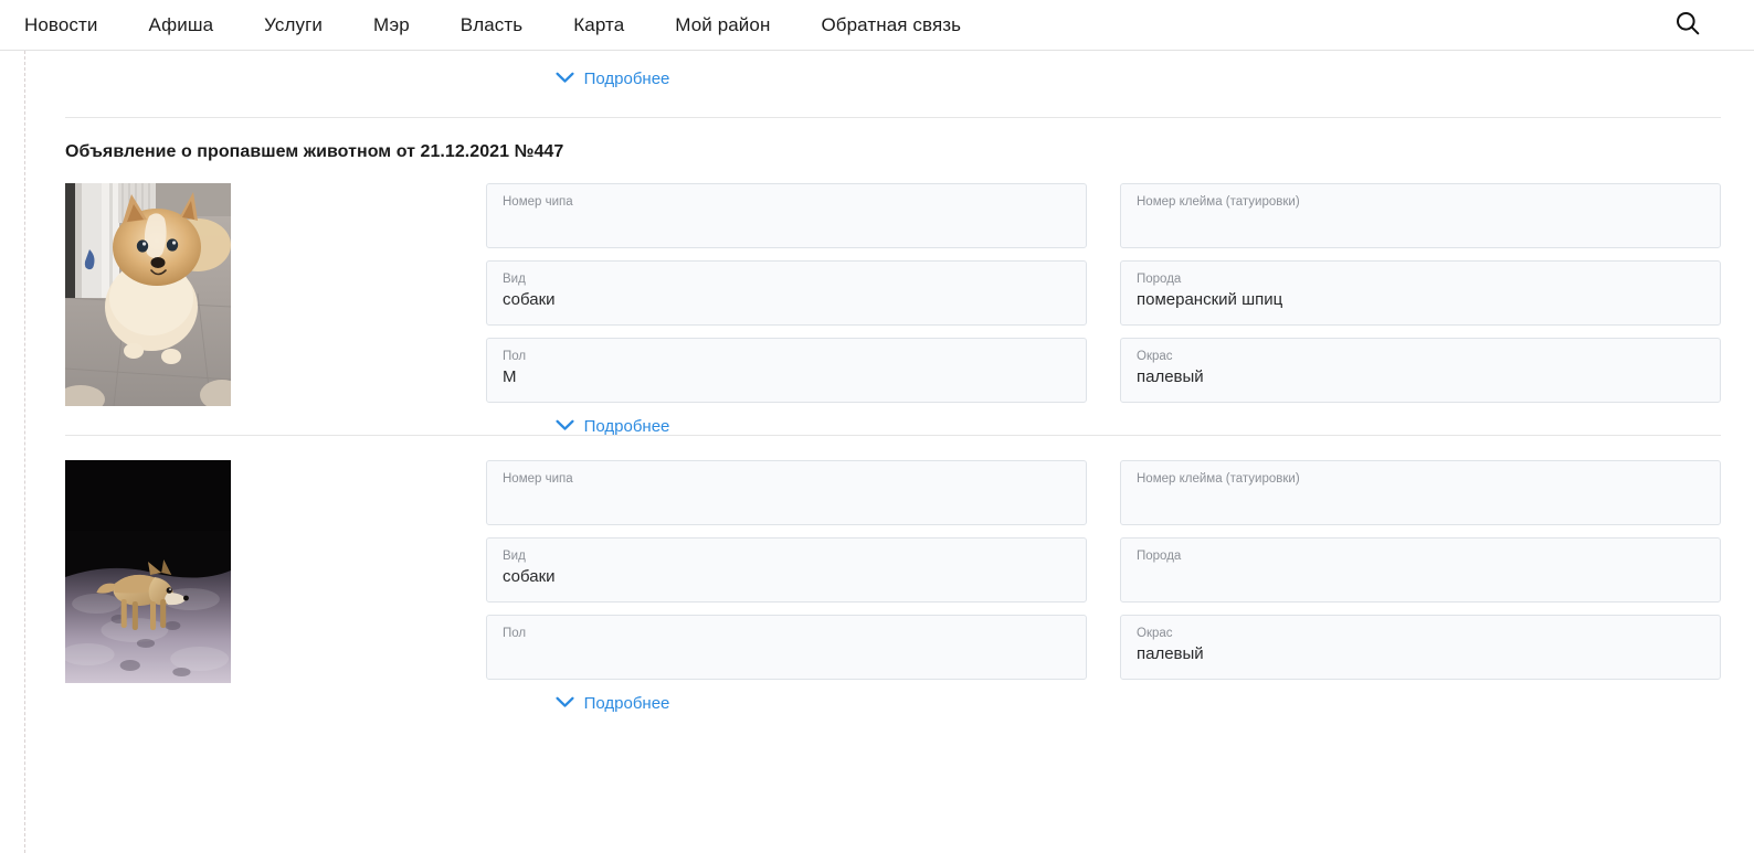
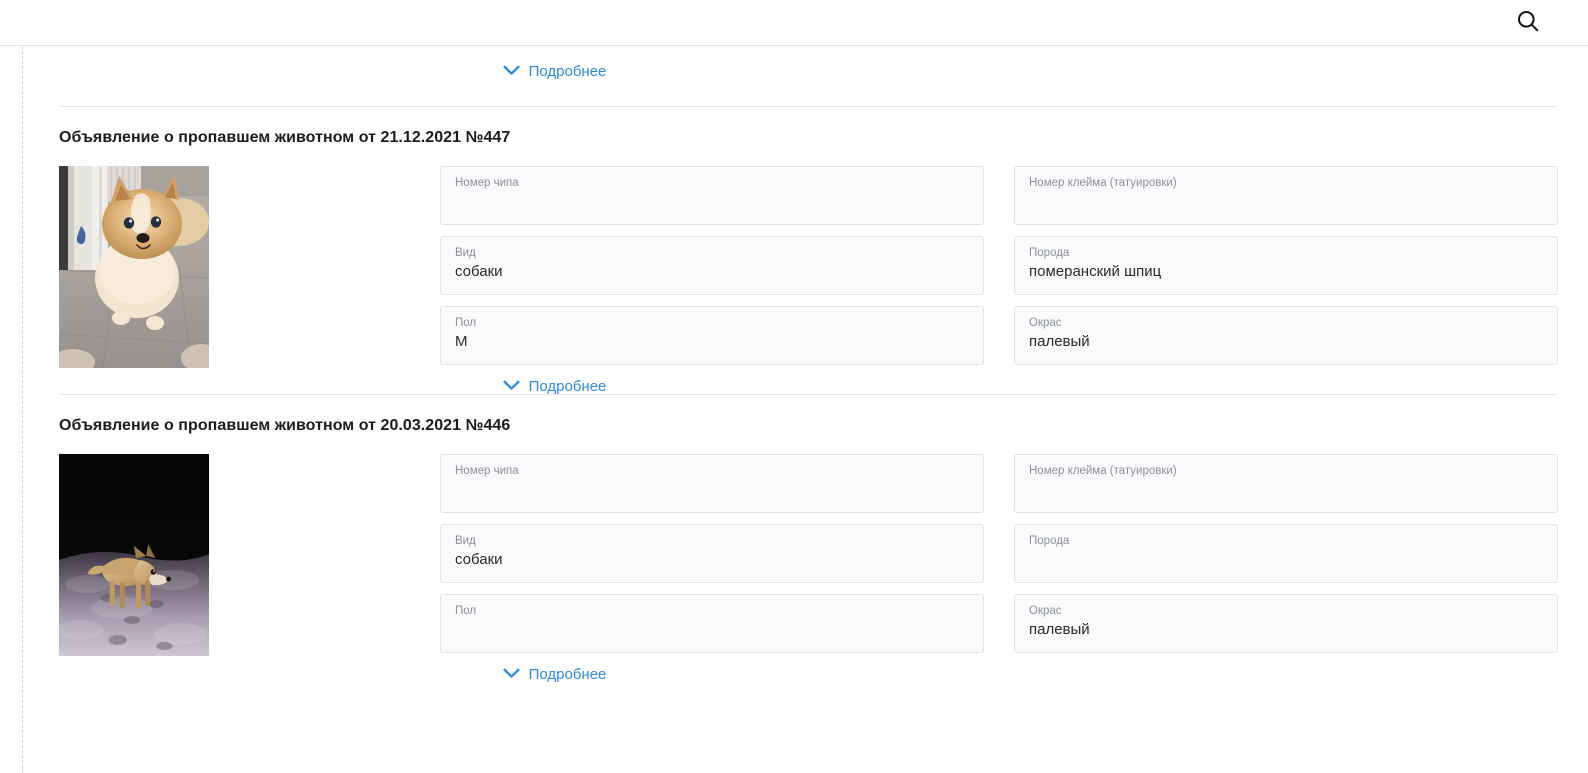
- Новости
- Афиша
- Услуги
- Мэр
- Власть
- Карта
- Мой район
- Обратная связь
  Подробнее
  Объявление о пропавшем животном от 21.12.2021 №447
  Номер чипа
  Номер клейма (татуировки)
  Вид
  собаки
  Порода
  померанский шпиц
  Пол
  М
  Окрас
  палевый
  Подробнее
+ Объявление о пропавшем животном от 20.03.2021 №446
  Номер чипа
  Номер клейма (татуировки)
  Вид
  собаки
  Порода
  Пол
  Окрас
  палевый
  Подробнее
